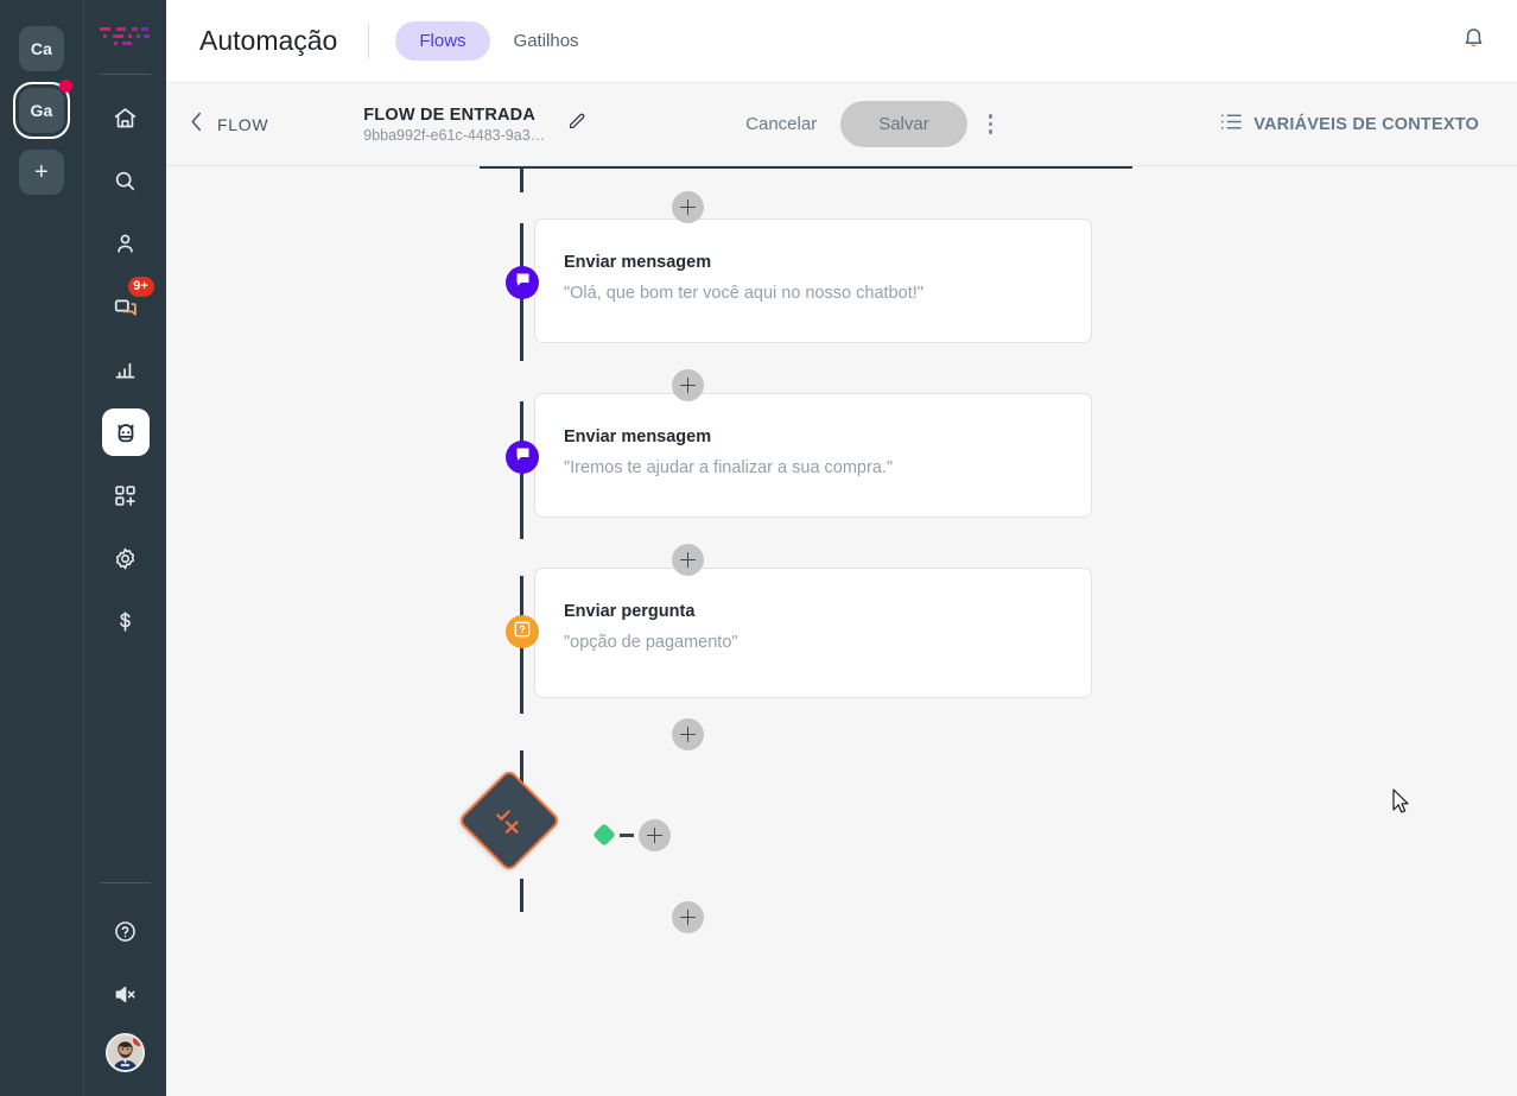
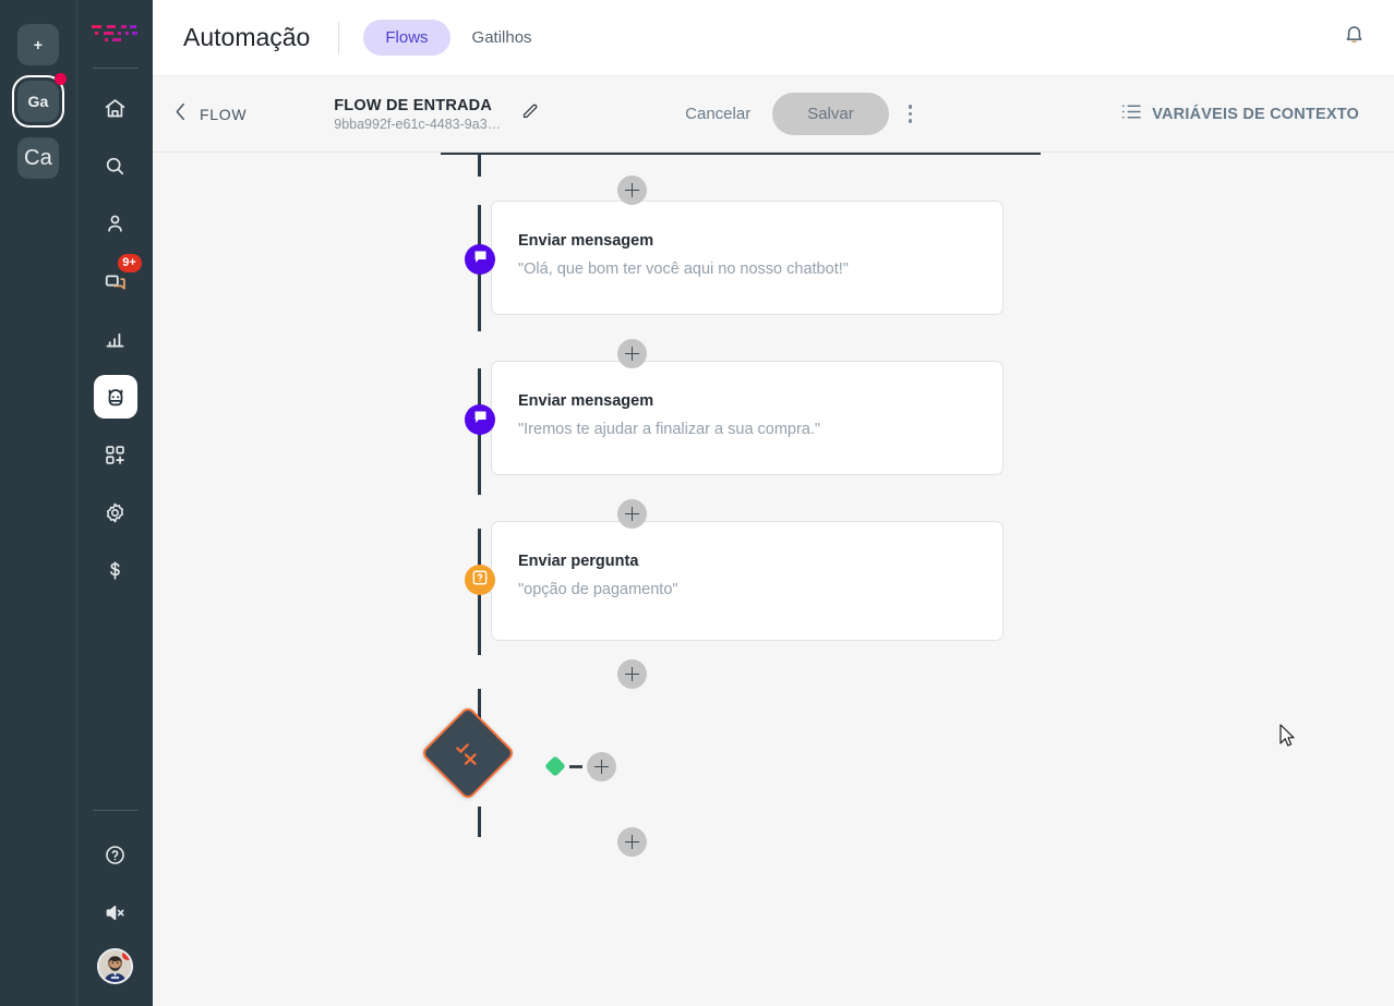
- Ca
+ +
  Ga
- +
+ Ca
  9+
  Automação
  Flows
  Gatilhos
  FLOW
  FLOW DE ENTRADA
  9bba992f-e61c-4483-9a3…
  Cancelar
  Salvar
  VARIÁVEIS DE CONTEXTO
  Enviar mensagem
  "Olá, que bom ter você aqui no nosso chatbot!"
  Enviar mensagem
  "Iremos te ajudar a finalizar a sua compra."
  Enviar pergunta
  "opção de pagamento"
